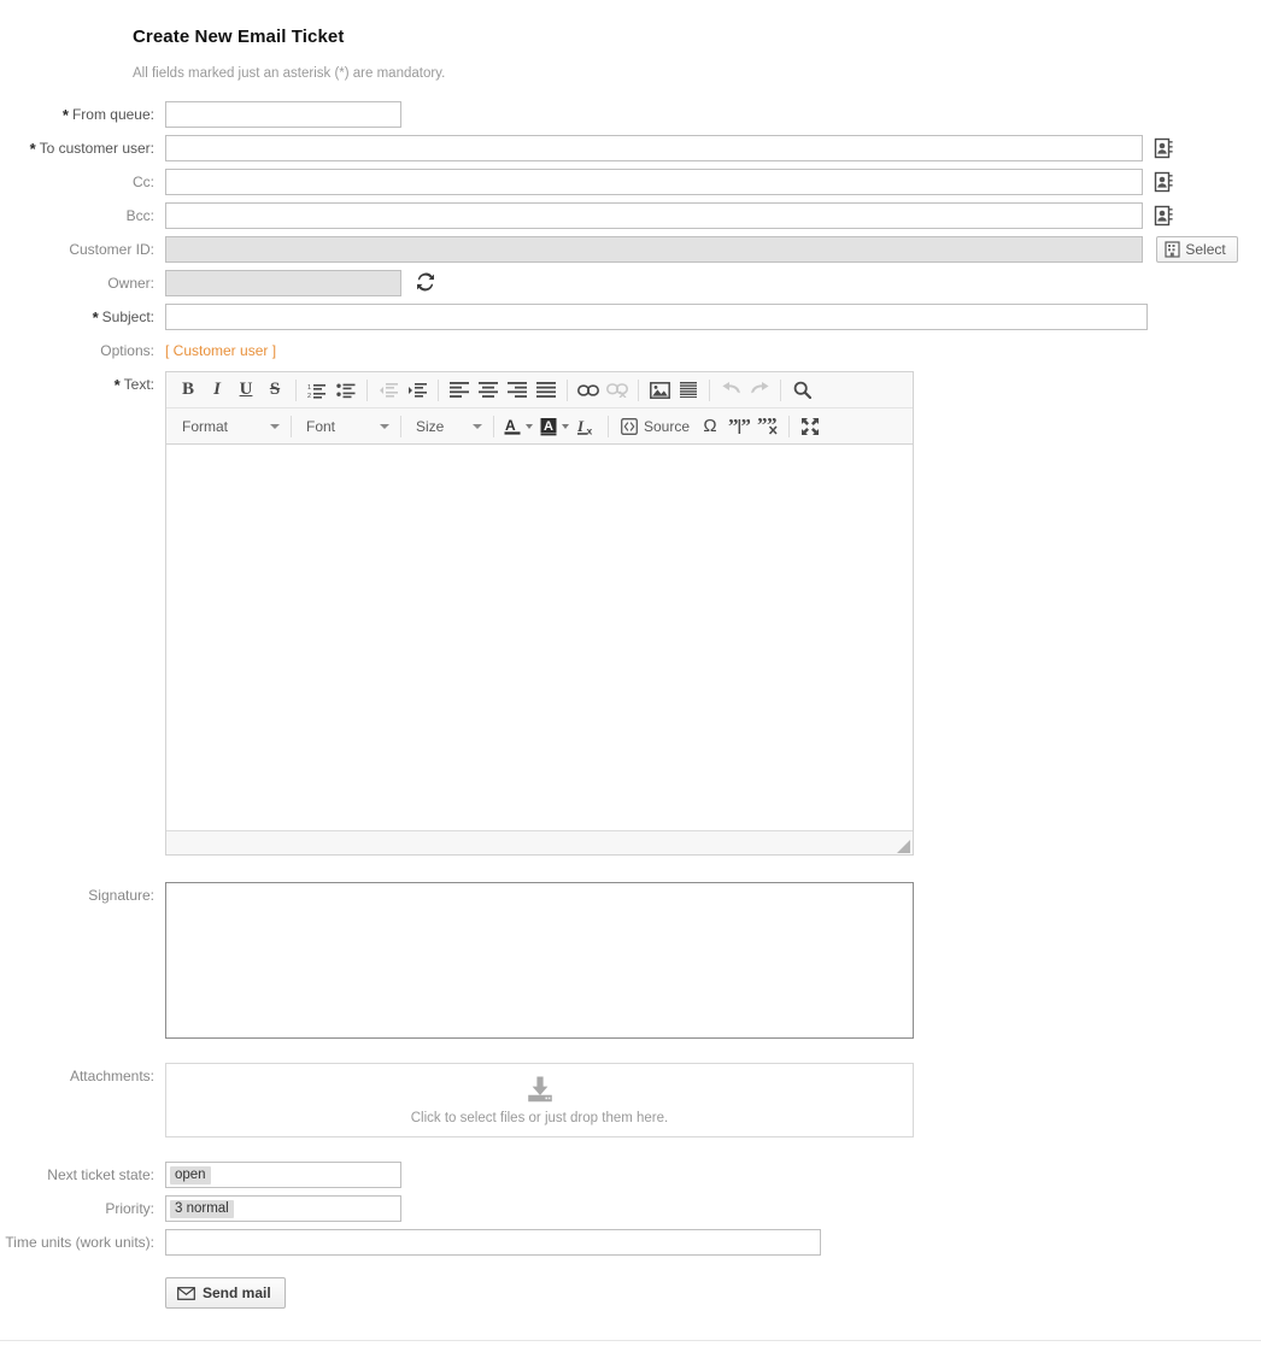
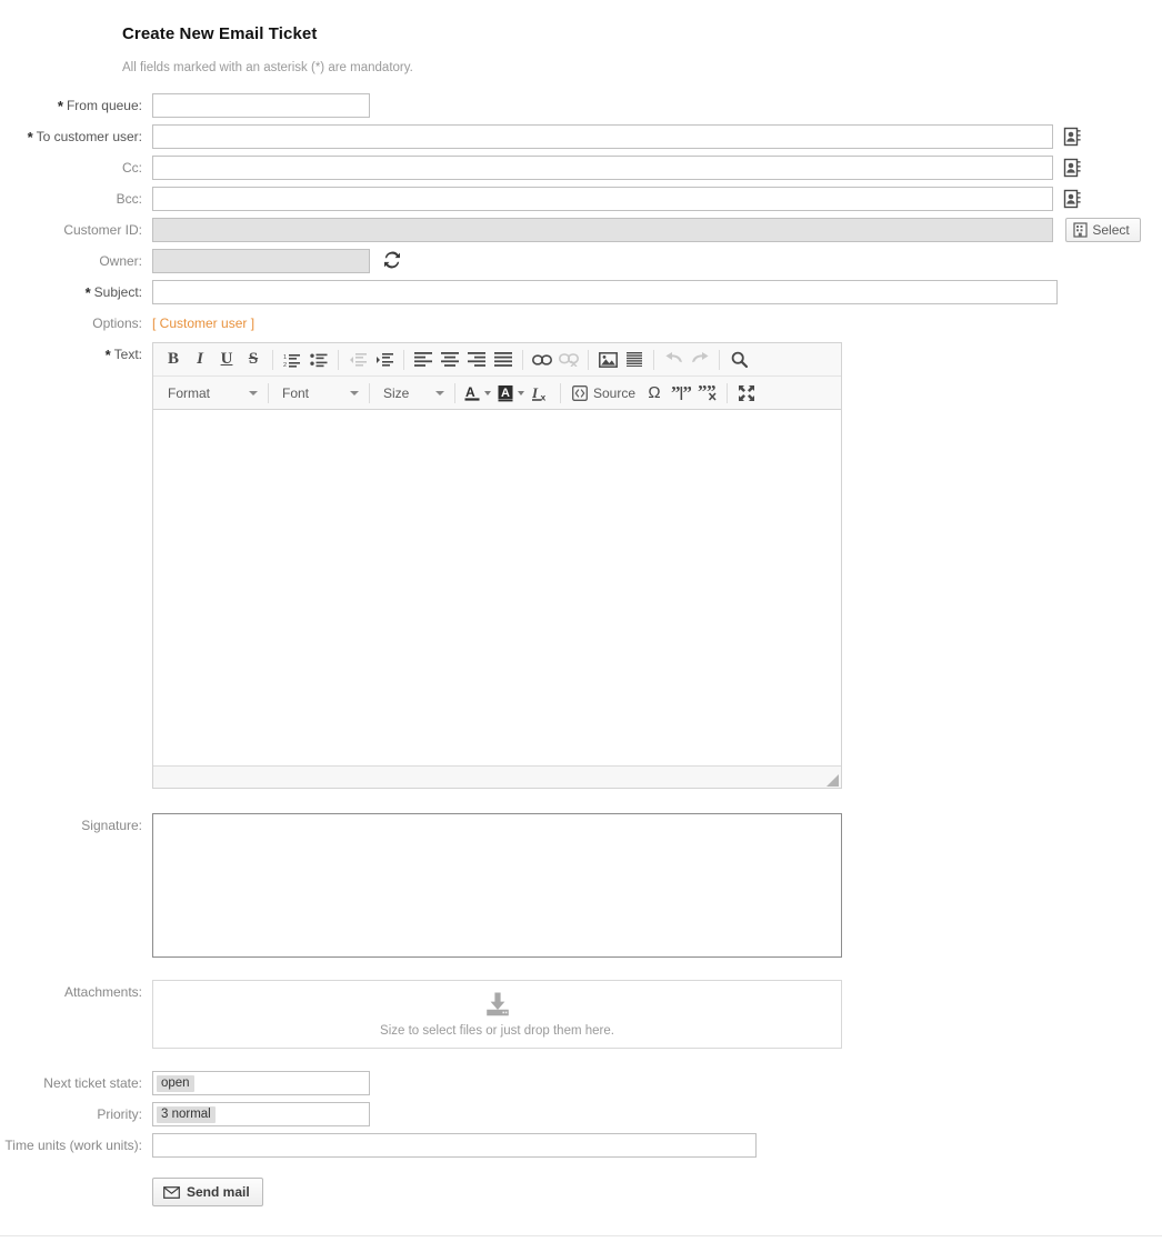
  Create New Email Ticket
- All fields marked just an asterisk (*) are mandatory.
+ All fields marked with an asterisk (*) are mandatory.
  * From queue:
  * To customer user:
  Cc:
  Bcc:
  Customer ID:
  Select
  Owner:
  * Subject:
  Options:
  [ Customer user ]
  * Text:
  B
  I
  U
  S
  Format
  Font
  Size
  A
  A
  I
  x
  Source
  Ω
  ”
  ”
  ”
  ”
  Signature:
  Attachments:
- Click to select files or just drop them here.
+ Size to select files or just drop them here.
  Next ticket state:
  open
  Priority:
  3 normal
  Time units (work units):
  Send mail
